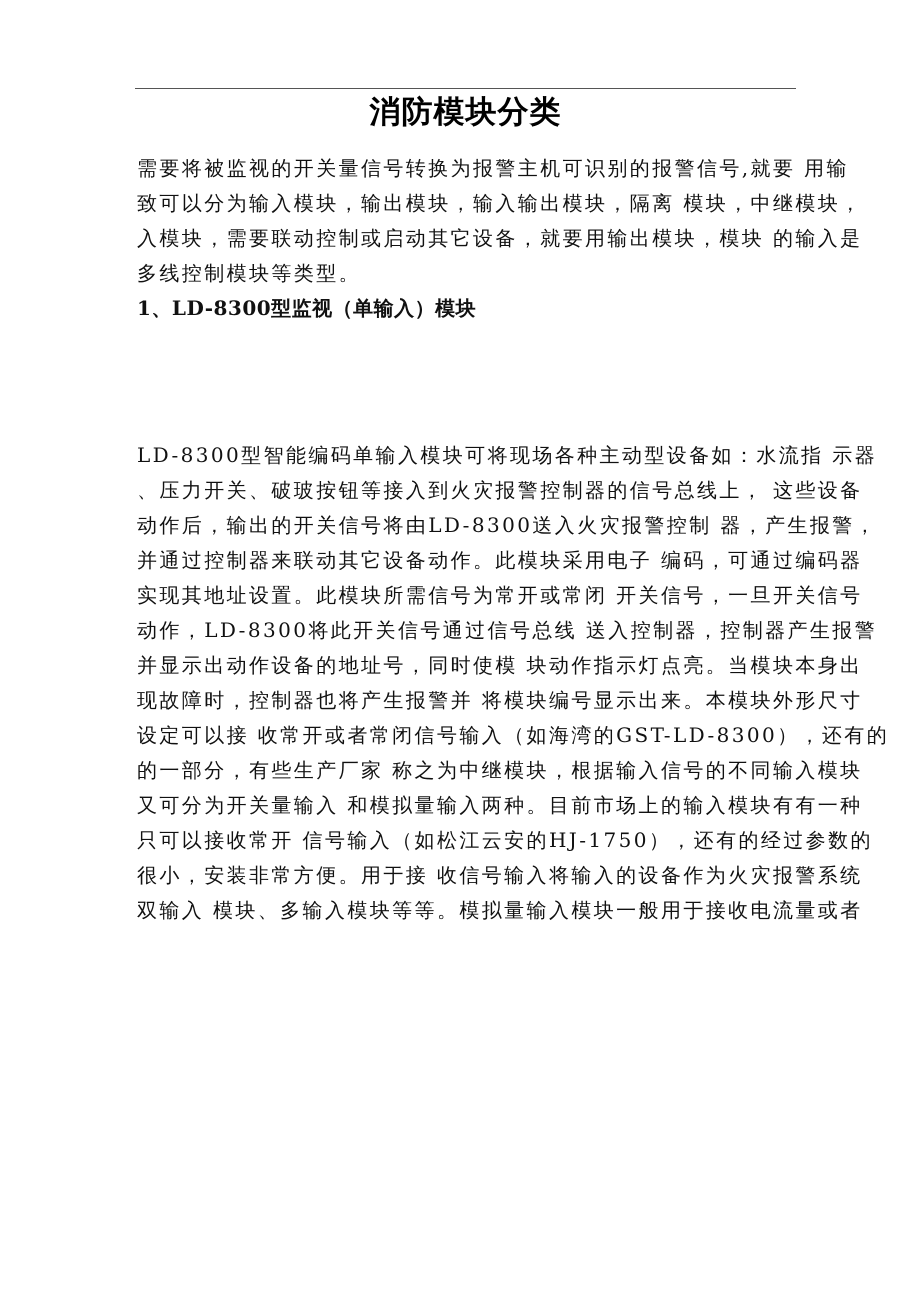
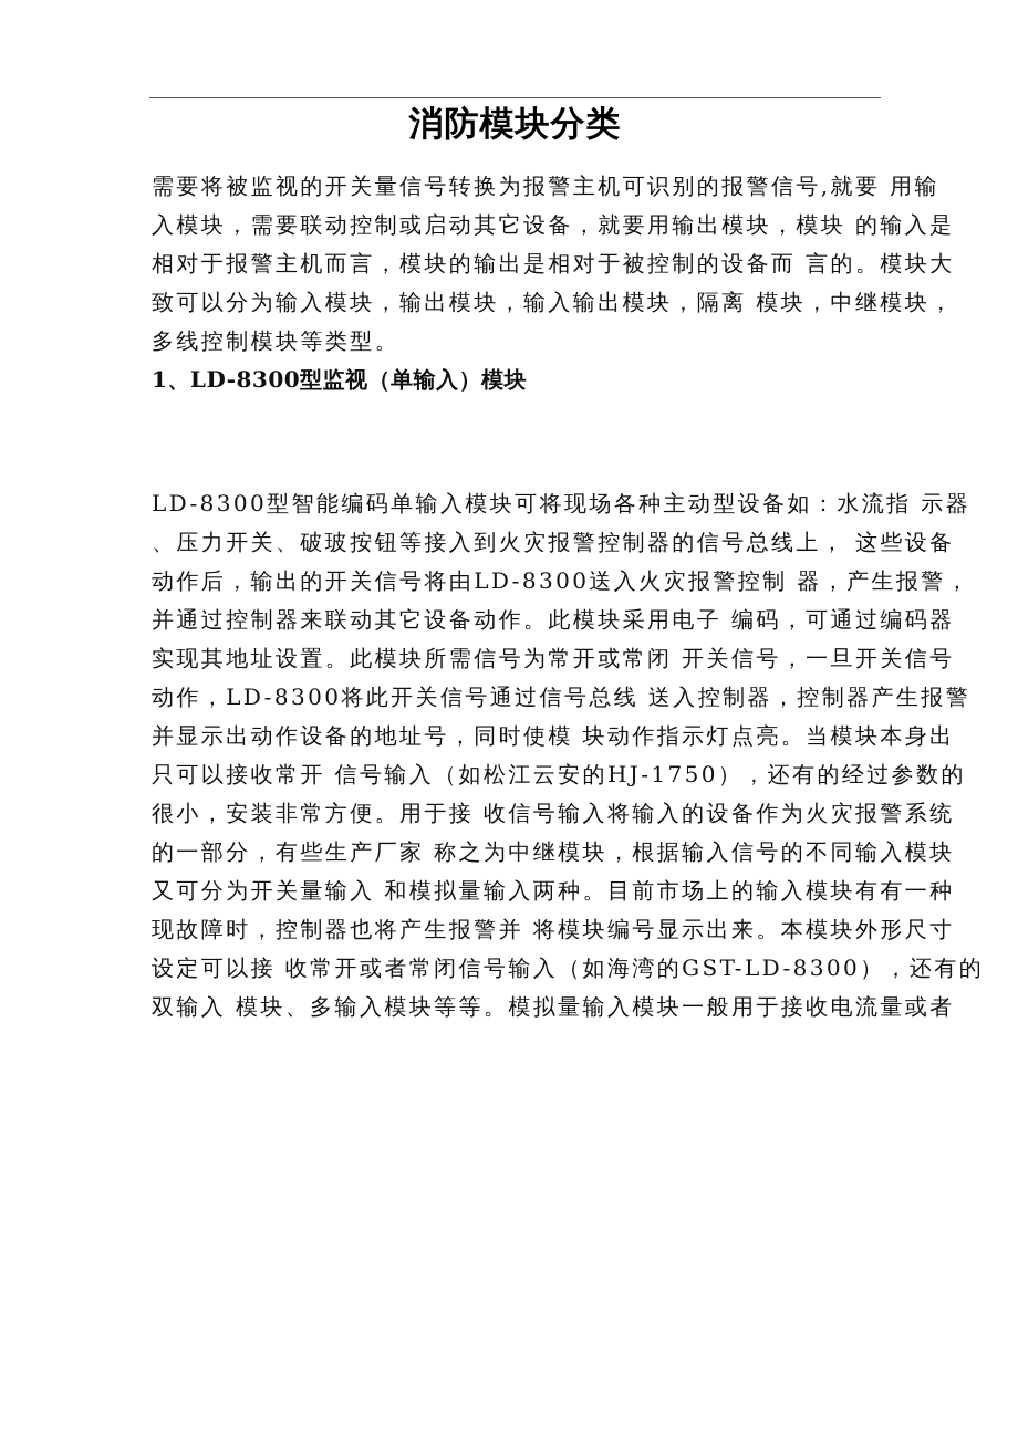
  消防模块分类
  需要将被监视的开关量信号转换为报警主机可识别的报警信号,就要 用输
- 致可以分为输入模块，输出模块，输入输出模块，隔离 模块，中继模块，
+ 入模块，需要联动控制或启动其它设备，就要用输出模块，模块 的输入是
+ 相对于报警主机而言，模块的输出是相对于被控制的设备而 言的。模块大
- 入模块，需要联动控制或启动其它设备，就要用输出模块，模块 的输入是
+ 致可以分为输入模块，输出模块，输入输出模块，隔离 模块，中继模块，
  多线控制模块等类型。
  1、LD-8300型监视（单输入）模块
  LD-8300型智能编码单输入模块可将现场各种主动型设备如：水流指 示器
  、压力开关、破玻按钮等接入到火灾报警控制器的信号总线上， 这些设备
  动作后，输出的开关信号将由LD-8300送入火灾报警控制 器，产生报警，
  并通过控制器来联动其它设备动作。此模块采用电子 编码，可通过编码器
  实现其地址设置。此模块所需信号为常开或常闭 开关信号，一旦开关信号
  动作，LD-8300将此开关信号通过信号总线 送入控制器，控制器产生报警
  并显示出动作设备的地址号，同时使模 块动作指示灯点亮。当模块本身出
- 现故障时，控制器也将产生报警并 将模块编号显示出来。本模块外形尺寸
+ 只可以接收常开 信号输入（如松江云安的HJ-1750），还有的经过参数的
- 设定可以接 收常开或者常闭信号输入（如海湾的GST-LD-8300），还有的
+ 很小，安装非常方便。用于接 收信号输入将输入的设备作为火灾报警系统
  的一部分，有些生产厂家 称之为中继模块，根据输入信号的不同输入模块
  又可分为开关量输入 和模拟量输入两种。目前市场上的输入模块有有一种
- 只可以接收常开 信号输入（如松江云安的HJ-1750），还有的经过参数的
+ 现故障时，控制器也将产生报警并 将模块编号显示出来。本模块外形尺寸
- 很小，安装非常方便。用于接 收信号输入将输入的设备作为火灾报警系统
+ 设定可以接 收常开或者常闭信号输入（如海湾的GST-LD-8300），还有的
  双输入 模块、多输入模块等等。模拟量输入模块一般用于接收电流量或者
